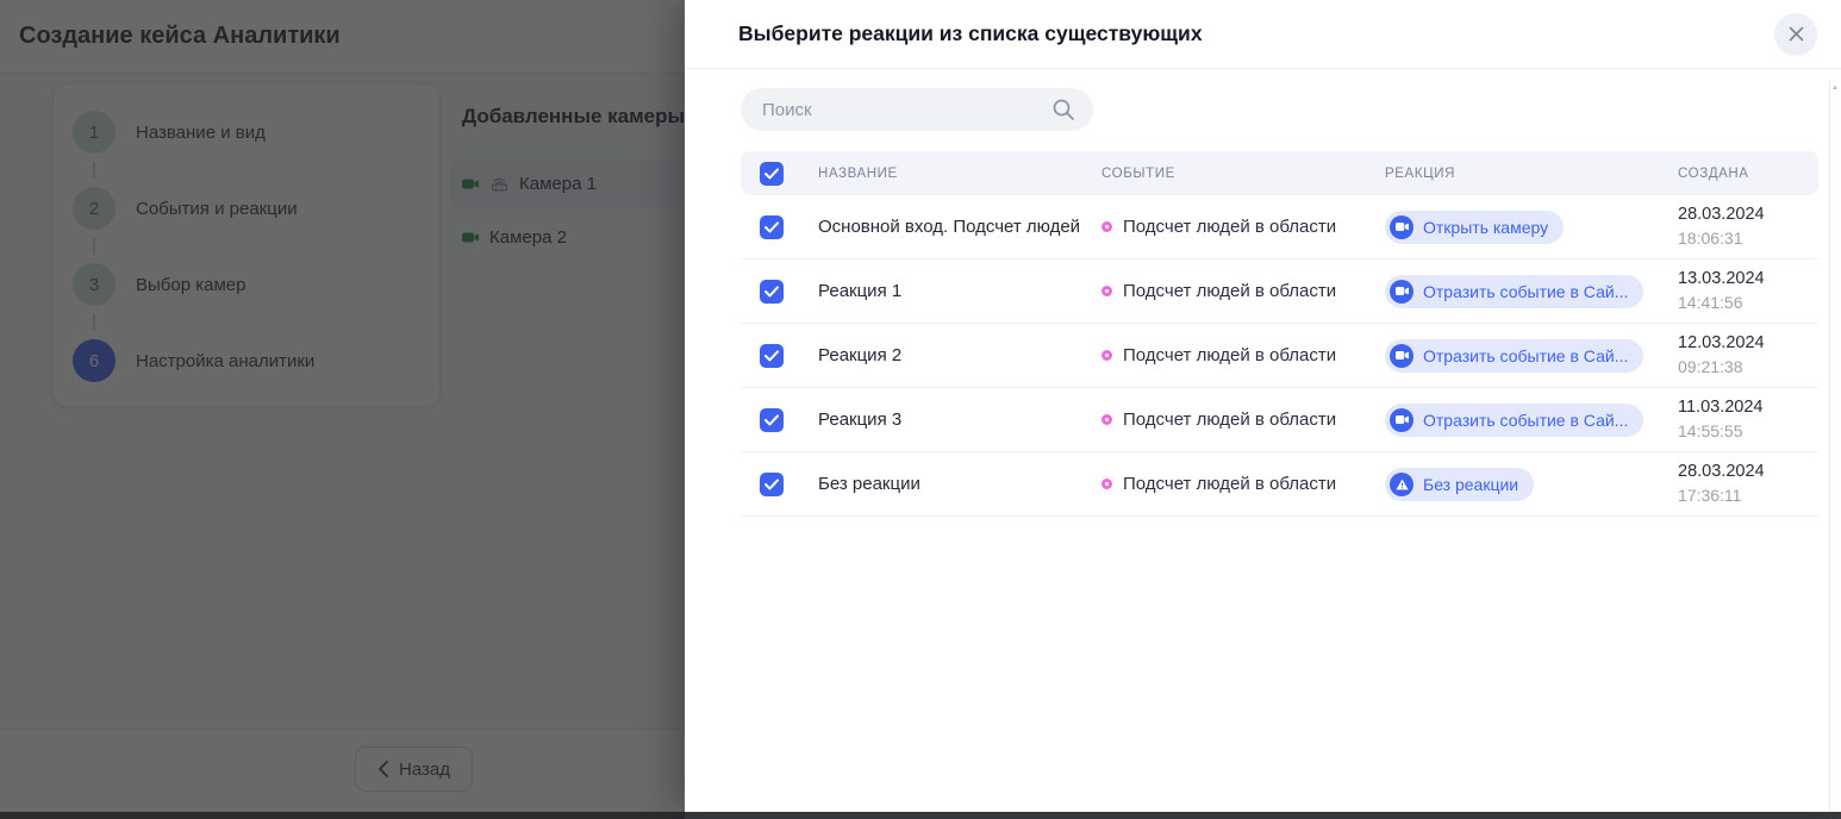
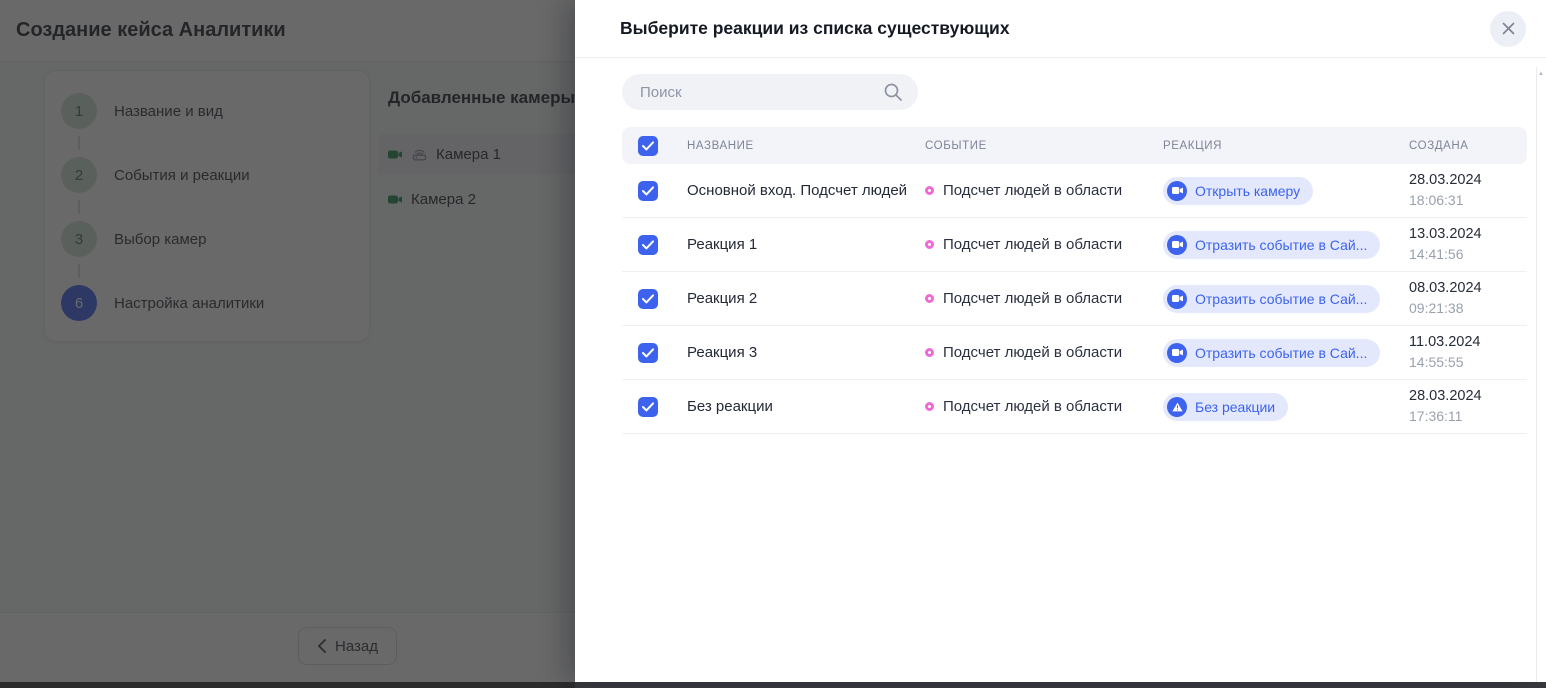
  Создание кейса Аналитики
  1
  Название и вид
  2
  События и реакции
  3
  Выбор камер
  6
  Настройка аналитики
  Добавленные камеры
  Камера 1
  Камера 2
  Назад
  Выберите реакции из списка существующих
  Поиск
  НАЗВАНИЕ
  СОБЫТИЕ
  РЕАКЦИЯ
  СОЗДАНА
  Основной вход. Подсчет людей
  Подсчет людей в области
  Открыть камеру
  28.03.2024
  18:06:31
  Реакция 1
  Подсчет людей в области
  Отразить событие в Сай...
  13.03.2024
  14:41:56
  Реакция 2
  Подсчет людей в области
  Отразить событие в Сай...
- 12.03.2024
+ 08.03.2024
  09:21:38
  Реакция 3
  Подсчет людей в области
  Отразить событие в Сай...
  11.03.2024
  14:55:55
  Без реакции
  Подсчет людей в области
  Без реакции
  28.03.2024
  17:36:11
